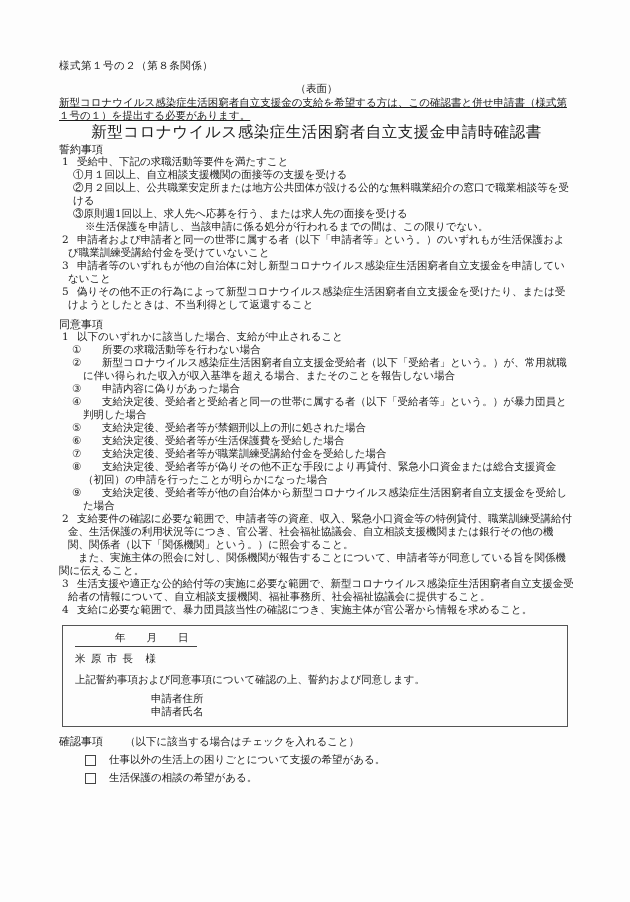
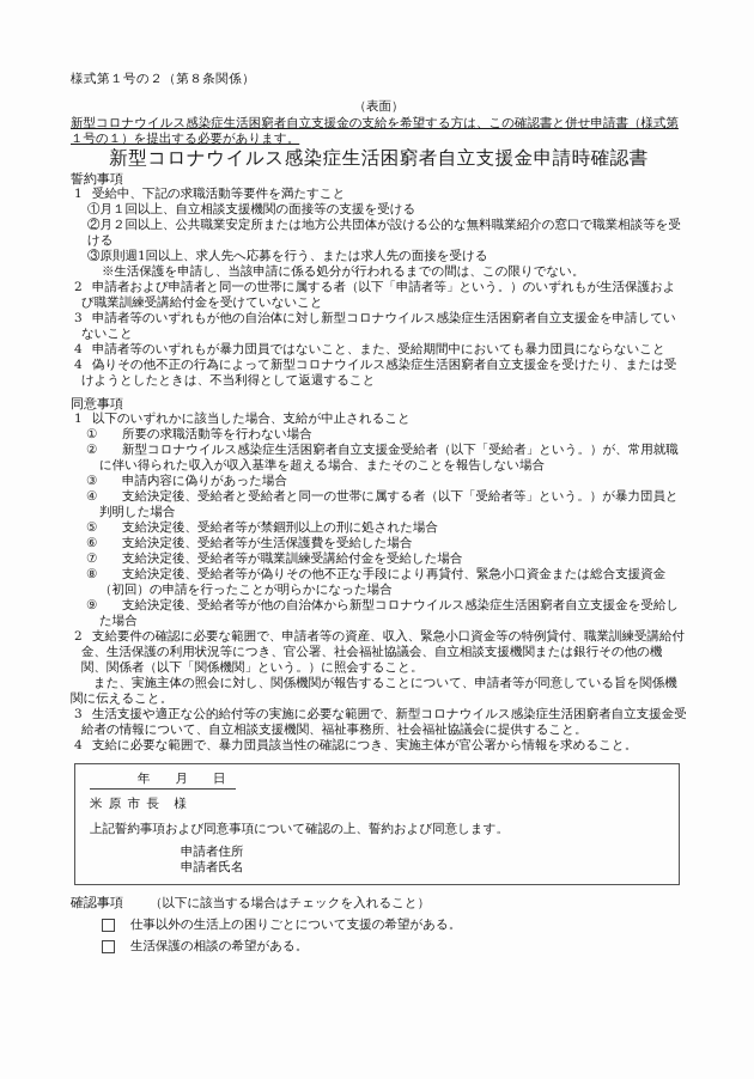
  様式第１号の２（第８条関係）
  （表面）
  新型コロナウイルス感染症生活困窮者自立支援金の支給を希望する方は、この確認書と併せ申請書（様式第１号の１）を提出する必要があります。
  新型コロナウイルス感染症生活困窮者自立支援金申請時確認書
  誓約事項
  1 受給中、下記の求職活動等要件を満たすこと
  ①月１回以上、自立相談支援機関の面接等の支援を受ける
  ②月２回以上、公共職業安定所または地方公共団体が設ける公的な無料職業紹介の窓口で職業相談等を受ける
  ③原則週1回以上、求人先へ応募を行う、または求人先の面接を受ける
  ※生活保護を申請し、当該申請に係る処分が行われるまでの間は、この限りでない。
  2 申請者および申請者と同一の世帯に属する者（以下「申請者等」という。）のいずれもが生活保護および職業訓練受講給付金を受けていないこと
  3 申請者等のいずれもが他の自治体に対し新型コロナウイルス感染症生活困窮者自立支援金を申請していないこと
+ 4 申請者等のいずれもが暴力団員ではないこと、また、受給期間中においても暴力団員にならないこと
- 5 偽りその他不正の行為によって新型コロナウイルス感染症生活困窮者自立支援金を受けたり、または受けようとしたときは、不当利得として返還すること
+ 4 偽りその他不正の行為によって新型コロナウイルス感染症生活困窮者自立支援金を受けたり、または受けようとしたときは、不当利得として返還すること
  同意事項
  1 以下のいずれかに該当した場合、支給が中止されること
  ① 所要の求職活動等を行わない場合
  ② 新型コロナウイルス感染症生活困窮者自立支援金受給者（以下「受給者」という。）が、常用就職に伴い得られた収入が収入基準を超える場合、またそのことを報告しない場合
  ③ 申請内容に偽りがあった場合
  ④ 支給決定後、受給者と受給者と同一の世帯に属する者（以下「受給者等」という。）が暴力団員と判明した場合
  ⑤ 支給決定後、受給者等が禁錮刑以上の刑に処された場合
  ⑥ 支給決定後、受給者等が生活保護費を受給した場合
  ⑦ 支給決定後、受給者等が職業訓練受講給付金を受給した場合
  ⑧ 支給決定後、受給者等が偽りその他不正な手段により再貸付、緊急小口資金または総合支援資金（初回）の申請を行ったことが明らかになった場合
  ⑨ 支給決定後、受給者等が他の自治体から新型コロナウイルス感染症生活困窮者自立支援金を受給した場合
  2 支給要件の確認に必要な範囲で、申請者等の資産、収入、緊急小口資金等の特例貸付、職業訓練受講給付金、生活保護の利用状況等につき、官公署、社会福祉協議会、自立相談支援機関または銀行その他の機関、関係者（以下「関係機関」という。）に照会すること。
  また、実施主体の照会に対し、関係機関が報告することについて、申請者等が同意している旨を関係機関に伝えること。
  3 生活支援や適正な公的給付等の実施に必要な範囲で、新型コロナウイルス感染症生活困窮者自立支援金受給者の情報について、自立相談支援機関、福祉事務所、社会福祉協議会に提供すること。
  4 支給に必要な範囲で、暴力団員該当性の確認につき、実施主体が官公署から情報を求めること。
  年 月 日
  米 原 市 長 様
  上記誓約事項および同意事項について確認の上、誓約および同意します。
  申請者住所
  申請者氏名
  確認事項 （以下に該当する場合はチェックを入れること）
  仕事以外の生活上の困りごとについて支援の希望がある。
  生活保護の相談の希望がある。
